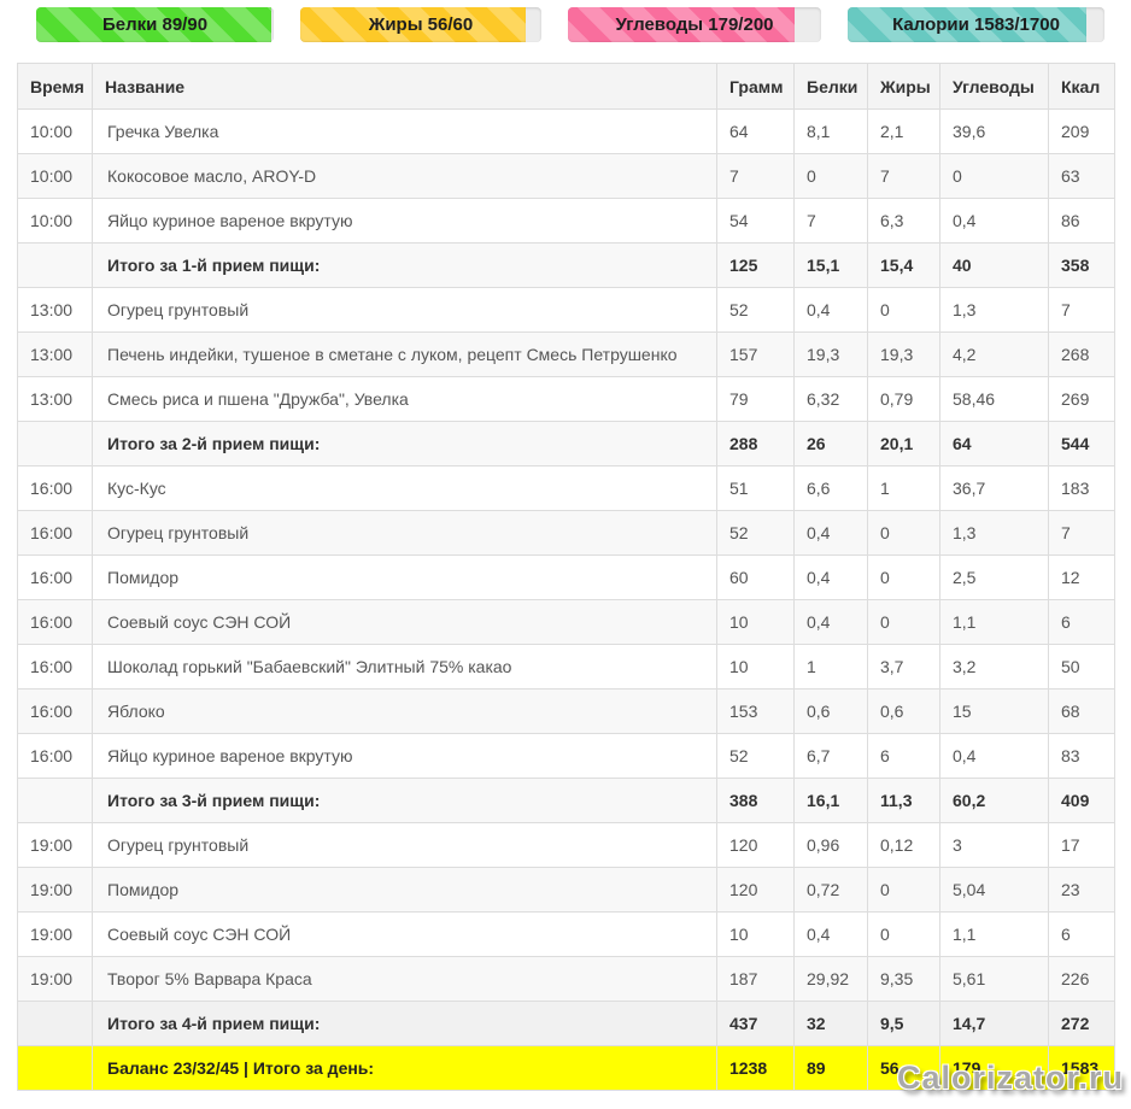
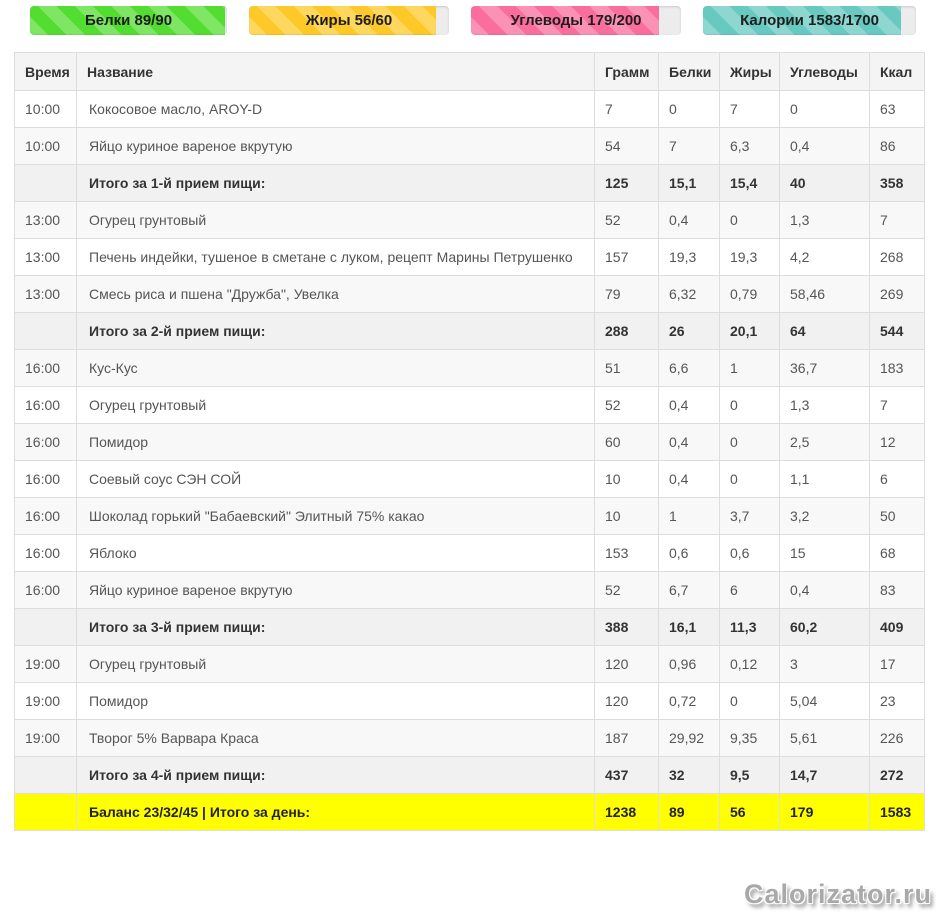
  Белки 89/90
  Жиры 56/60
  Углеводы 179/200
  Калории 1583/1700
  Время	Название	Грамм	Белки	Жиры	Углеводы	Ккал
- 10:00	Гречка Увелка	64	8,1	2,1	39,6	209
  10:00	Кокосовое масло, AROY-D	7	0	7	0	63
  10:00	Яйцо куриное вареное вкрутую	54	7	6,3	0,4	86
  	Итого за 1-й прием пищи:	125	15,1	15,4	40	358
  13:00	Огурец грунтовый	52	0,4	0	1,3	7
- 13:00	Печень индейки, тушеное в сметане с луком, рецепт Смесь Петрушенко	157	19,3	19,3	4,2	268
+ 13:00	Печень индейки, тушеное в сметане с луком, рецепт Марины Петрушенко	157	19,3	19,3	4,2	268
  13:00	Смесь риса и пшена "Дружба", Увелка	79	6,32	0,79	58,46	269
  	Итого за 2-й прием пищи:	288	26	20,1	64	544
  16:00	Кус-Кус	51	6,6	1	36,7	183
  16:00	Огурец грунтовый	52	0,4	0	1,3	7
  16:00	Помидор	60	0,4	0	2,5	12
  16:00	Соевый соус СЭН СОЙ	10	0,4	0	1,1	6
  16:00	Шоколад горький "Бабаевский" Элитный 75% какао	10	1	3,7	3,2	50
  16:00	Яблоко	153	0,6	0,6	15	68
  16:00	Яйцо куриное вареное вкрутую	52	6,7	6	0,4	83
  	Итого за 3-й прием пищи:	388	16,1	11,3	60,2	409
  19:00	Огурец грунтовый	120	0,96	0,12	3	17
  19:00	Помидор	120	0,72	0	5,04	23
- 19:00	Соевый соус СЭН СОЙ	10	0,4	0	1,1	6
  19:00	Творог 5% Варвара Краса	187	29,92	9,35	5,61	226
  	Итого за 4-й прием пищи:	437	32	9,5	14,7	272
  	Баланс 23/32/45 | Итого за день:	1238	89	56	179	1583
  Calorizator.ru
